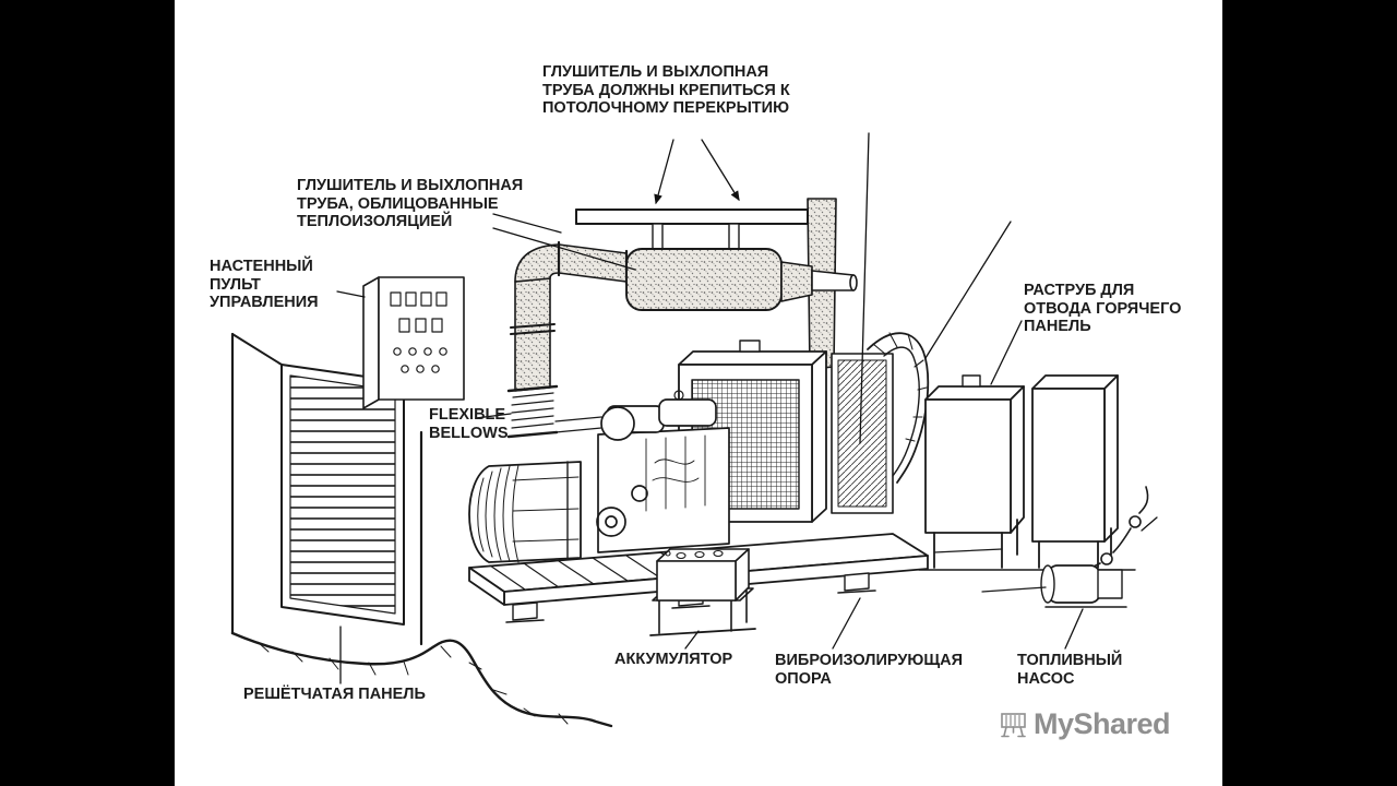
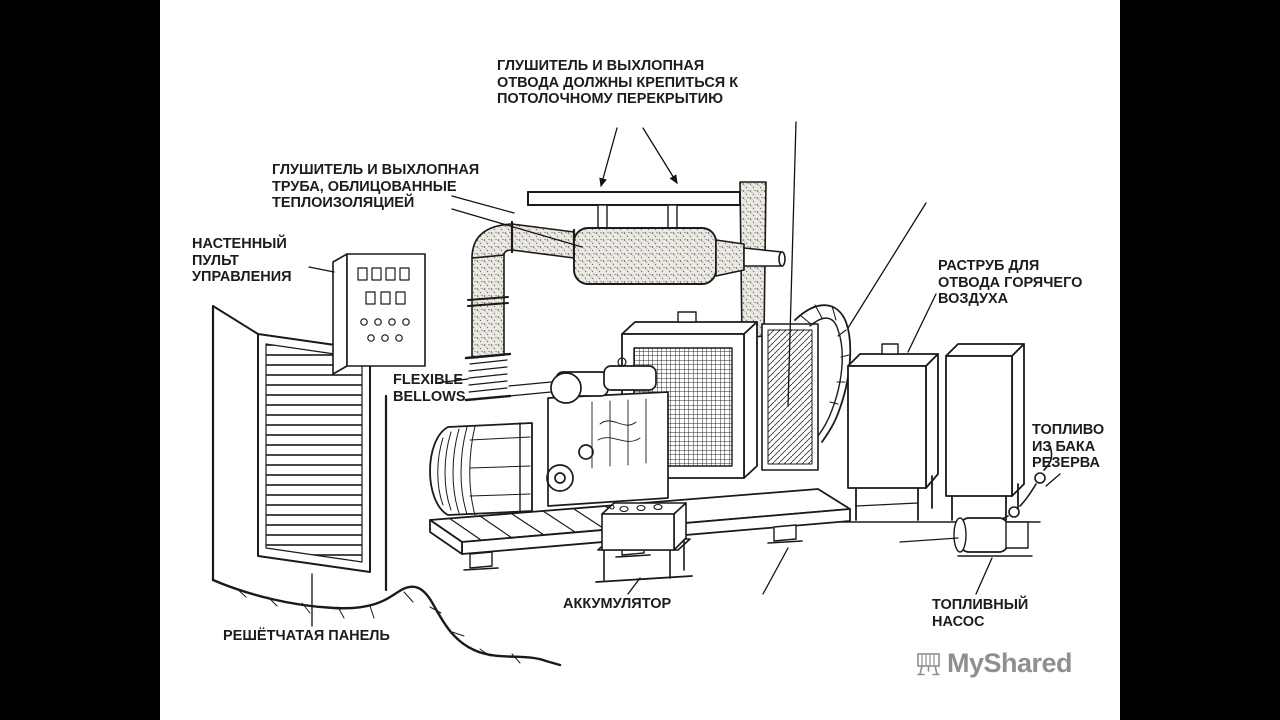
- ГЛУШИТЕЛЬ И ВЫХЛОПНАЯ ТРУБА ДОЛЖНЫ КРЕПИТЬСЯ К ПОТОЛОЧНОМУ ПЕРЕКРЫТИЮ
+ ГЛУШИТЕЛЬ И ВЫХЛОПНАЯ ОТВОДА ДОЛЖНЫ КРЕПИТЬСЯ К ПОТОЛОЧНОМУ ПЕРЕКРЫТИЮ
  ГЛУШИТЕЛЬ И ВЫХЛОПНАЯ ТРУБА, ОБЛИЦОВАННЫЕ ТЕПЛОИЗОЛЯЦИЕЙ
  НАСТЕННЫЙ ПУЛЬТ УПРАВЛЕНИЯ
- РАСТРУБ ДЛЯ ОТВОДА ГОРЯЧЕГО ПАНЕЛЬ
+ РАСТРУБ ДЛЯ ОТВОДА ГОРЯЧЕГО ВОЗДУХА
  FLEXIBLE BELLOWS
+ ТОПЛИВО ИЗ БАКА РЕЗЕРВА
  АККУМУЛЯТОР
- ВИБРОИЗОЛИРУЮЩАЯ ОПОРА
  ТОПЛИВНЫЙ НАСОС
  РЕШЁТЧАТАЯ ПАНЕЛЬ
  MyShared
